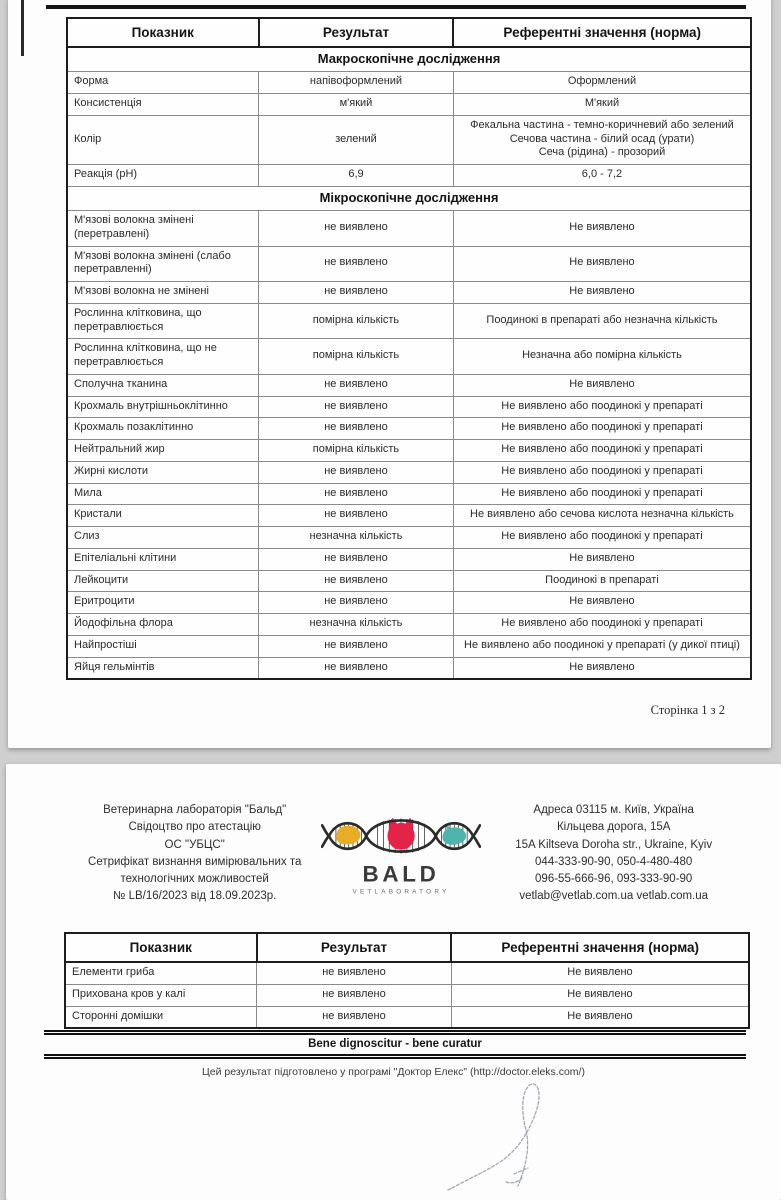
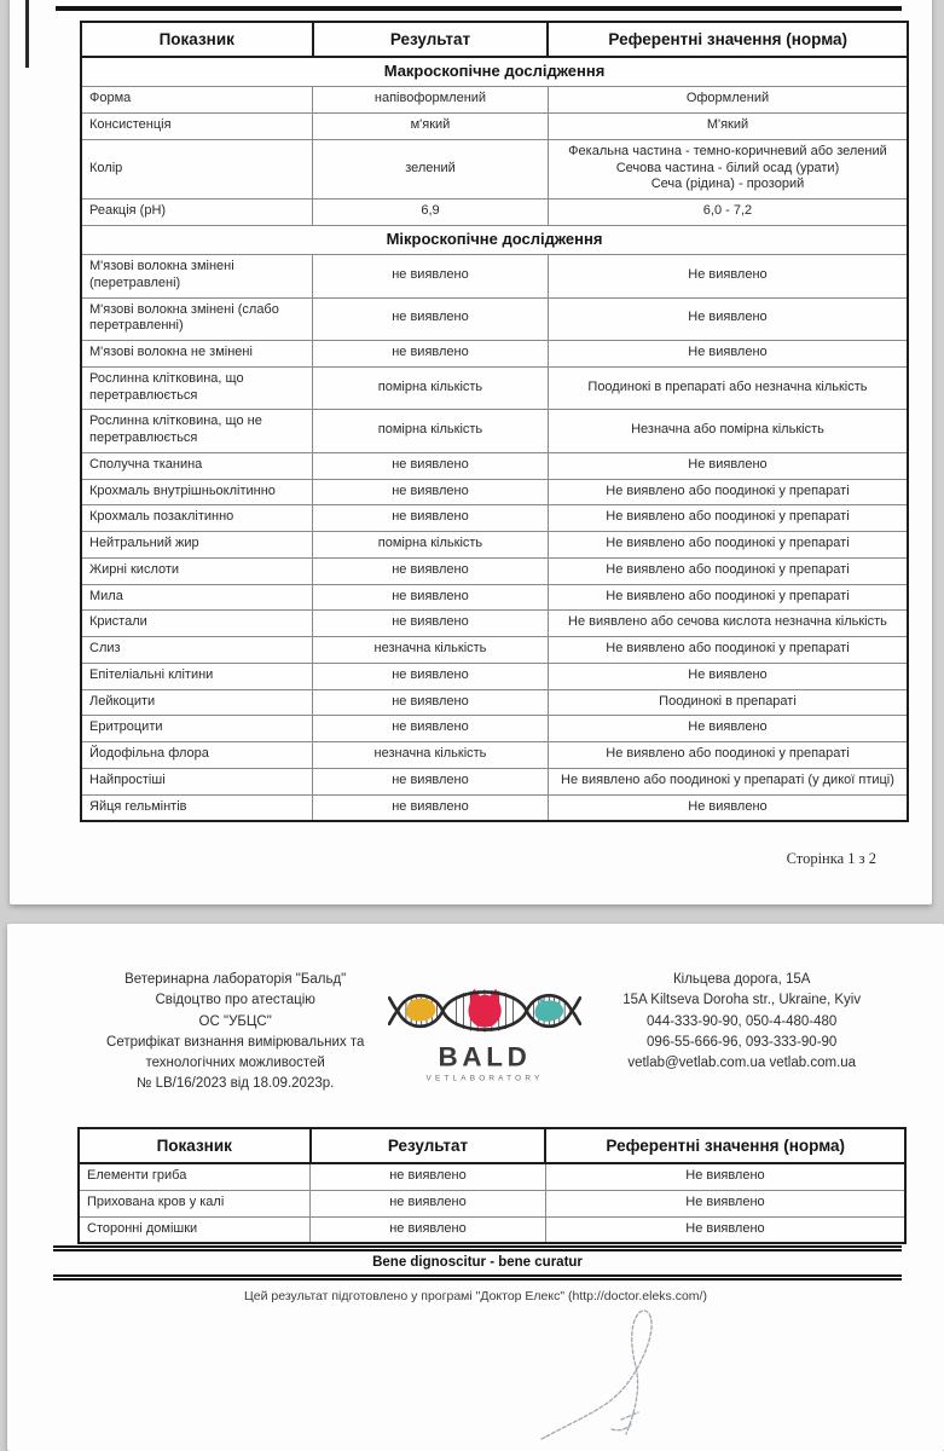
  Показник	Результат	Референтні значення (норма)
  Макроскопічне дослідження
  Форма	напівоформлений	Оформлений
  Консистенція	м'який	М'який
  Колір	зелений	Фекальна частина - темно-коричневий або зелений Сечова частина - білий осад (урати) Сеча (рідина) - прозорий
  Реакція (pH)	6,9	6,0 - 7,2
  Мікроскопічне дослідження
  М'язові волокна змінені (перетравлені)	не виявлено	Не виявлено
  М'язові волокна змінені (слабо перетравленні)	не виявлено	Не виявлено
  М'язові волокна не змінені	не виявлено	Не виявлено
  Рослинна клітковина, що перетравлюється	помірна кількість	Поодинокі в препараті або незначна кількість
  Рослинна клітковина, що не перетравлюється	помірна кількість	Незначна або помірна кількість
  Сполучна тканина	не виявлено	Не виявлено
  Крохмаль внутрішньоклітинно	не виявлено	Не виявлено або поодинокі у препараті
  Крохмаль позаклітинно	не виявлено	Не виявлено або поодинокі у препараті
  Нейтральний жир	помірна кількість	Не виявлено або поодинокі у препараті
  Жирні кислоти	не виявлено	Не виявлено або поодинокі у препараті
  Мила	не виявлено	Не виявлено або поодинокі у препараті
  Кристали	не виявлено	Не виявлено або сечова кислота незначна кількість
  Слиз	незначна кількість	Не виявлено або поодинокі у препараті
  Епітеліальні клітини	не виявлено	Не виявлено
  Лейкоцити	не виявлено	Поодинокі в препараті
  Еритроцити	не виявлено	Не виявлено
  Йодофільна флора	незначна кількість	Не виявлено або поодинокі у препараті
  Найпростіші	не виявлено	Не виявлено або поодинокі у препараті (у дикої птиці)
  Яйця гельмінтів	не виявлено	Не виявлено
  Сторінка 1 з 2
  Ветеринарна лабораторія "Бальд"
  Свідоцтво про атестацію
  ОС "УБЦС"
  Сетрифікат визнання вимірювальних та
  технологічних можливостей
  № LB/16/2023 від 18.09.2023р.
  BALD
- Адреса 03115 м. Київ, Україна
  Кільцева дорога, 15А
  15A Kiltseva Doroha str., Ukraine, Kyiv
  044-333-90-90, 050-4-480-480
  096-55-666-96, 093-333-90-90
  vetlab@vetlab.com.ua vetlab.com.ua
  Показник	Результат	Референтні значення (норма)
  Елементи гриба	не виявлено	Не виявлено
  Прихована кров у калі	не виявлено	Не виявлено
  Сторонні домішки	не виявлено	Не виявлено
  Bene dignoscitur - bene curatur
  Цей результат підготовлено у програмі "Доктор Елекс" (http://doctor.eleks.com/)
